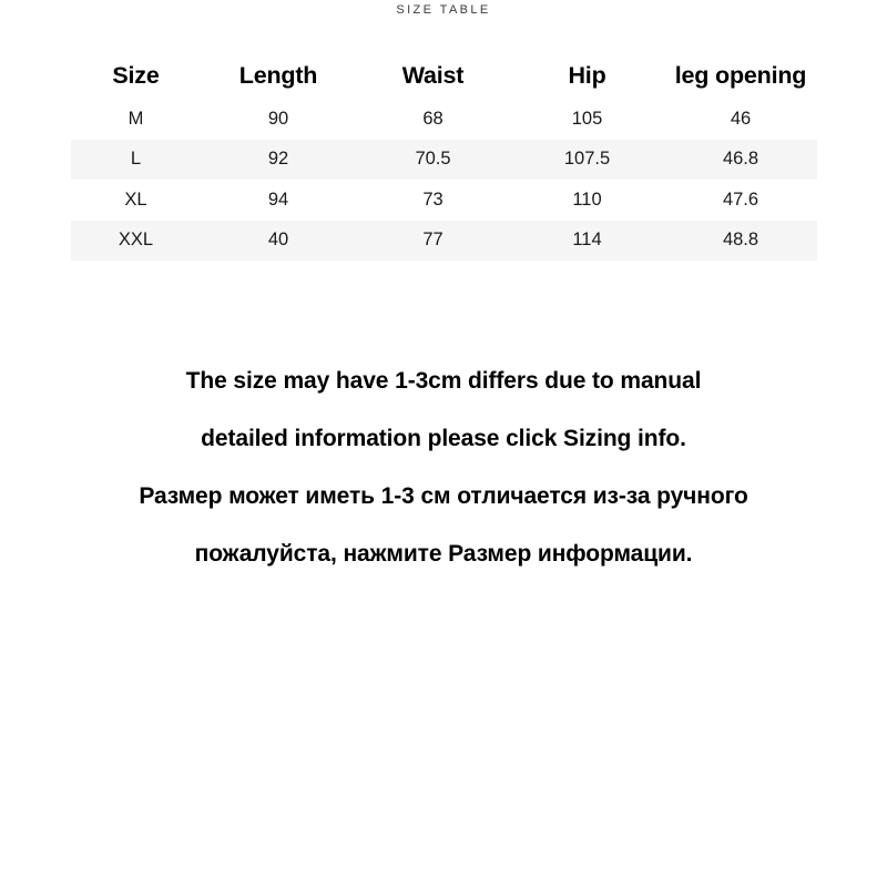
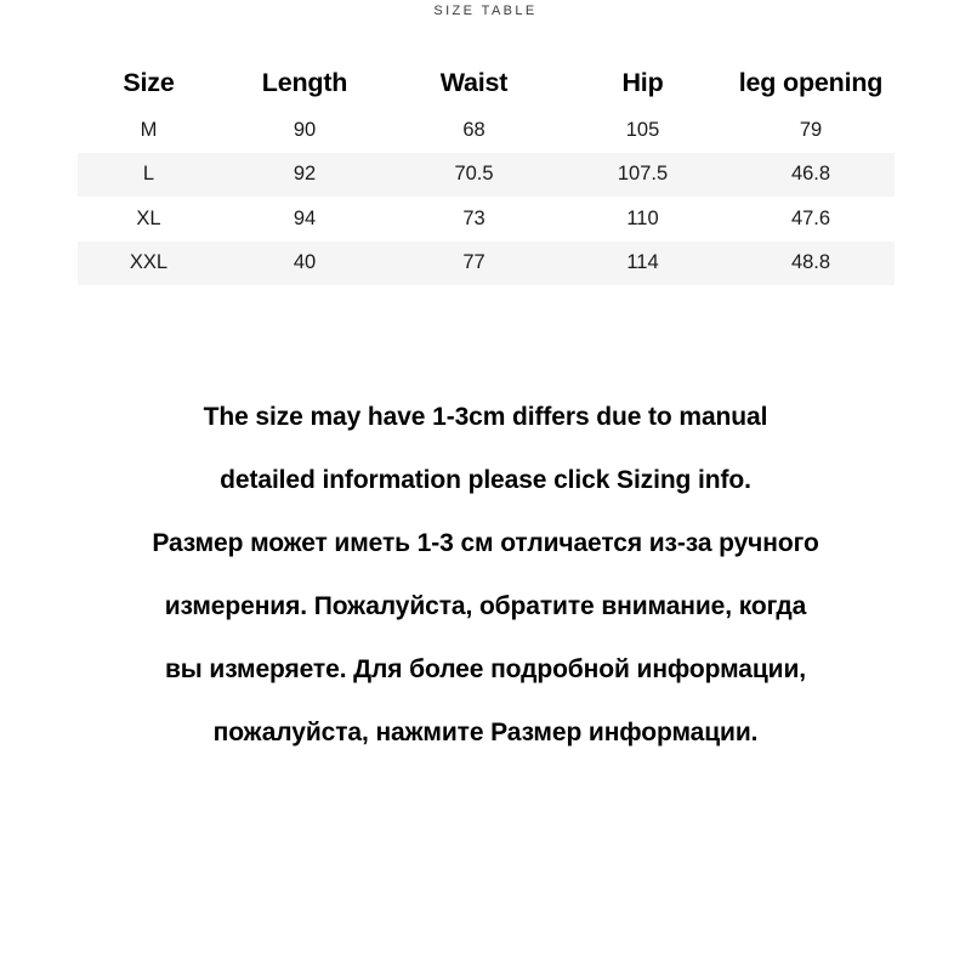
  SIZE TABLE
  Size	Length	Waist	Hip	leg opening
- M	90	68	105	46
+ M	90	68	105	79
  L	92	70.5	107.5	46.8
  XL	94	73	110	47.6
  XXL	40	77	114	48.8
  The size may have 1-3cm differs due to manual
  detailed information please click Sizing info.
  Размер может иметь 1-3 см отличается из-за ручного
+ измерения. Пожалуйста, обратите внимание, когда
+ вы измеряете. Для более подробной информации,
  пожалуйста, нажмите Размер информации.
